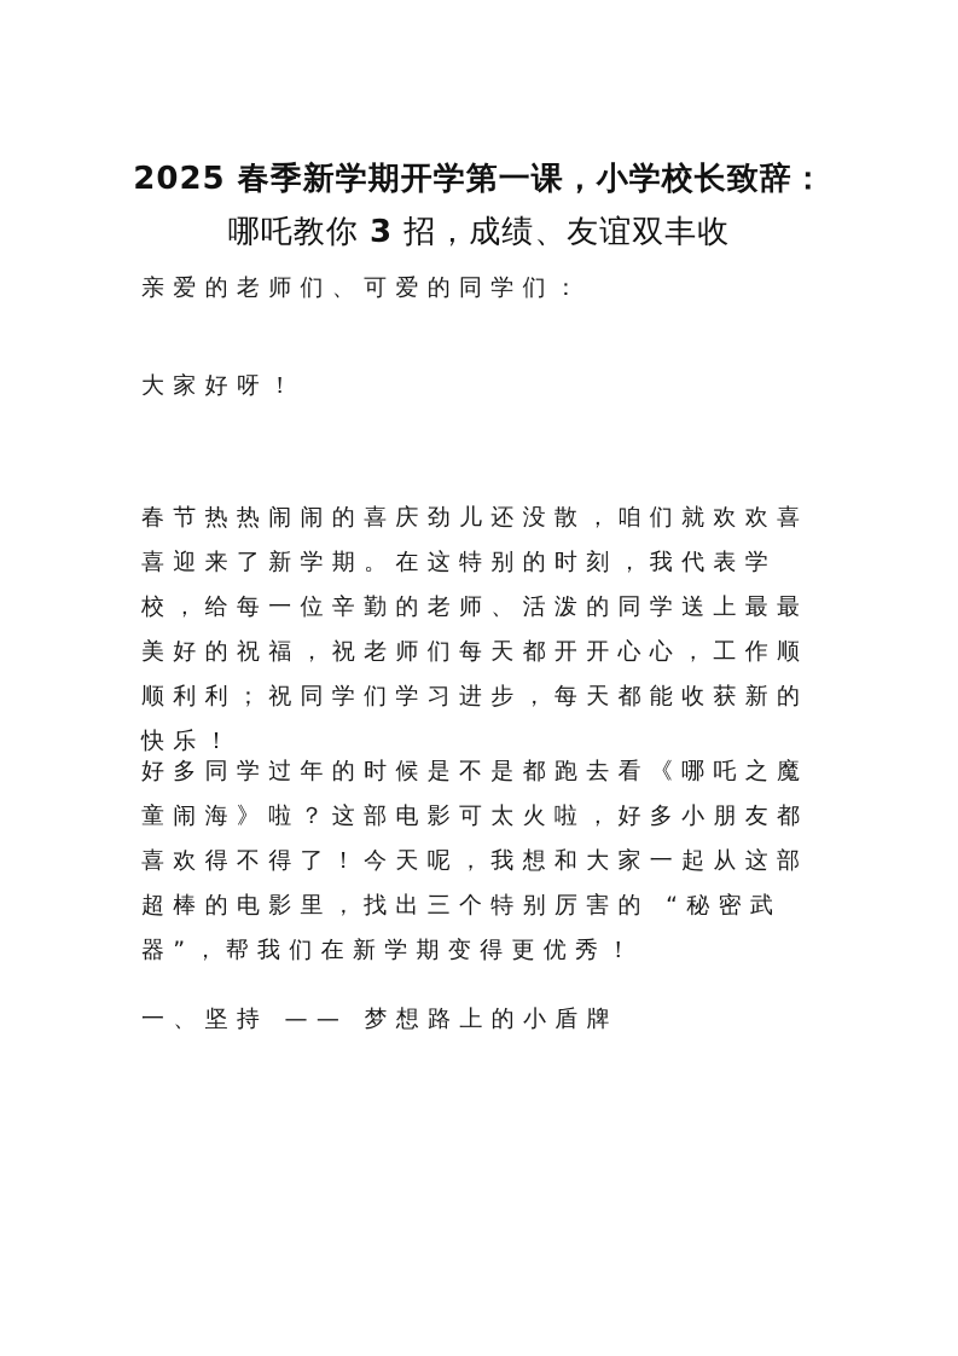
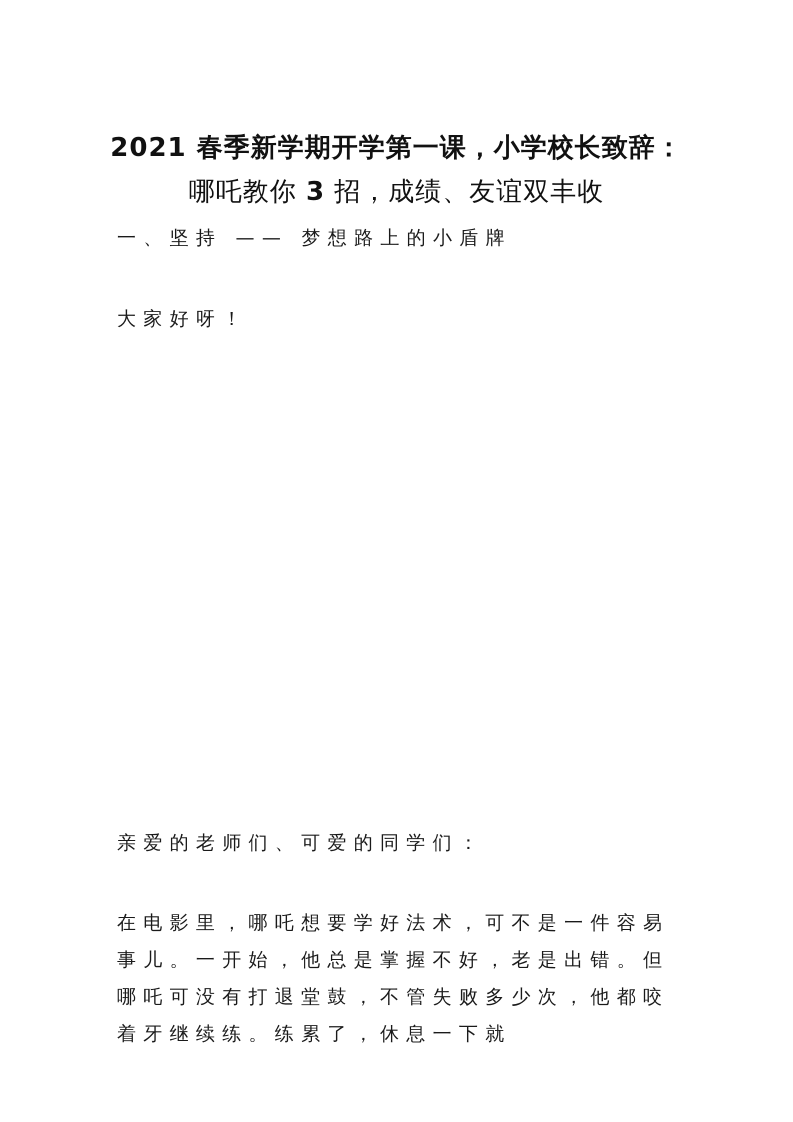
- 2025 春季新学期开学第一课，小学校长致辞：
+ 2021 春季新学期开学第一课，小学校长致辞：
  哪吒教你 3 招，成绩、友谊双丰收
- 亲爱的老师们、可爱的同学们：
+ 一、坚持 —— 梦想路上的小盾牌
  大家好呀！
- 春节热热闹闹的喜庆劲儿还没散，咱们就欢欢喜喜迎来了新学期。在这特别的时刻，我代表学校，给每一位辛勤的老师、活泼的同学送上最最美好的祝福，祝老师们每天都开开心心，工作顺顺利利；祝同学们学习进步，每天都能收获新的快乐！
- 好多同学过年的时候是不是都跑去看《哪吒之魔童闹海》啦？这部电影可太火啦，好多小朋友都喜欢得不得了！今天呢，我想和大家一起从这部超棒的电影里，找出三个特别厉害的 “秘密武器”，帮我们在新学期变得更优秀！
- 一、坚持 —— 梦想路上的小盾牌
+ 亲爱的老师们、可爱的同学们：
+ 在电影里，哪吒想要学好法术，可不是一件容易事儿。一开始，他总是掌握不好，老是出错。但哪吒可没有打退堂鼓，不管失败多少次，他都咬着牙继续练。练累了，休息一下就
